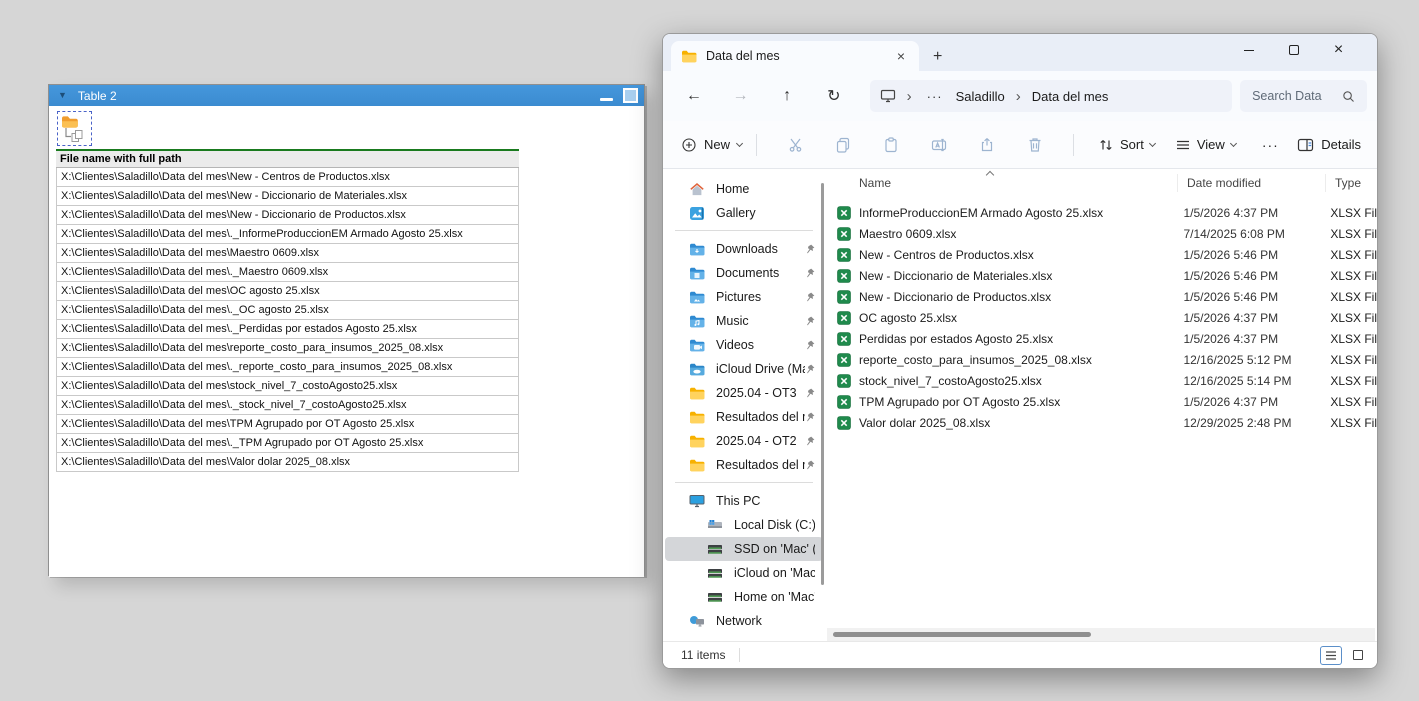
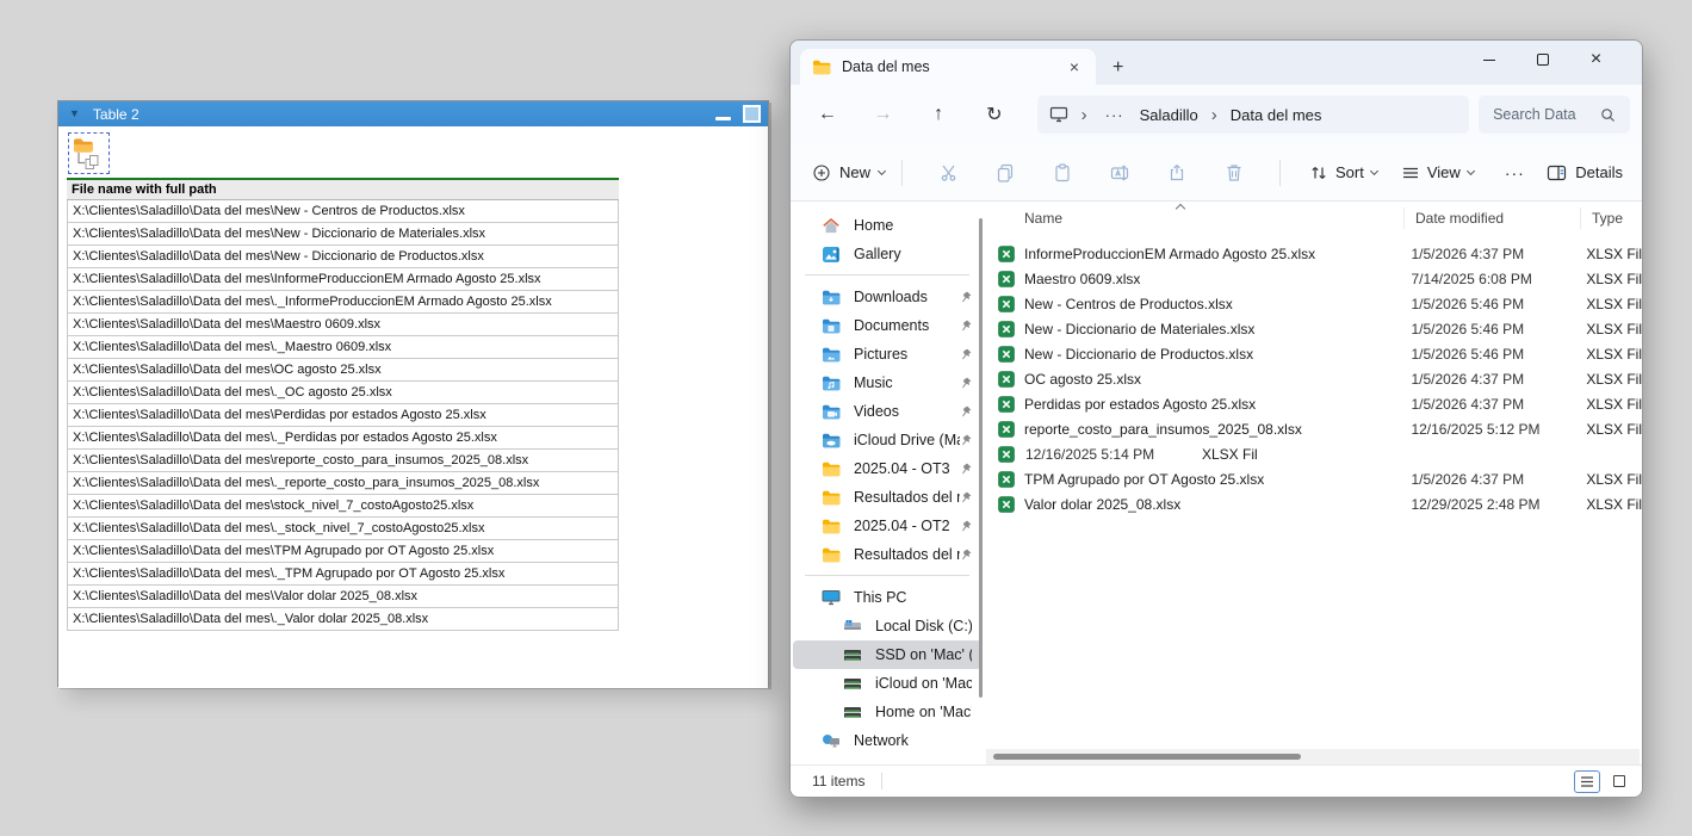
  ▼
  Table 2
  File name with full path
  X:\Clientes\Saladillo\Data del mes\New - Centros de Productos.xlsx
  X:\Clientes\Saladillo\Data del mes\New - Diccionario de Materiales.xlsx
  X:\Clientes\Saladillo\Data del mes\New - Diccionario de Productos.xlsx
+ X:\Clientes\Saladillo\Data del mes\InformeProduccionEM Armado Agosto 25.xlsx
  X:\Clientes\Saladillo\Data del mes\._InformeProduccionEM Armado Agosto 25.xlsx
  X:\Clientes\Saladillo\Data del mes\Maestro 0609.xlsx
  X:\Clientes\Saladillo\Data del mes\._Maestro 0609.xlsx
  X:\Clientes\Saladillo\Data del mes\OC agosto 25.xlsx
  X:\Clientes\Saladillo\Data del mes\._OC agosto 25.xlsx
+ X:\Clientes\Saladillo\Data del mes\Perdidas por estados Agosto 25.xlsx
  X:\Clientes\Saladillo\Data del mes\._Perdidas por estados Agosto 25.xlsx
  X:\Clientes\Saladillo\Data del mes\reporte_costo_para_insumos_2025_08.xlsx
  X:\Clientes\Saladillo\Data del mes\._reporte_costo_para_insumos_2025_08.xlsx
  X:\Clientes\Saladillo\Data del mes\stock_nivel_7_costoAgosto25.xlsx
  X:\Clientes\Saladillo\Data del mes\._stock_nivel_7_costoAgosto25.xlsx
  X:\Clientes\Saladillo\Data del mes\TPM Agrupado por OT Agosto 25.xlsx
  X:\Clientes\Saladillo\Data del mes\._TPM Agrupado por OT Agosto 25.xlsx
  X:\Clientes\Saladillo\Data del mes\Valor dolar 2025_08.xlsx
+ X:\Clientes\Saladillo\Data del mes\._Valor dolar 2025_08.xlsx
  Data del mes
  ×
  +
  ×
  ←
  →
  ↑
  ↻
  ›
  ···
  Saladillo
  ›
  Data del mes
  Search Data
  New
  Sort
  View
  ···
  Details
  Home
  Gallery
  Downloads
  Documents
  Pictures
  Music
  Videos
  iCloud Drive (M
  2025.04 - OT3
  Resultados del
  2025.04 - OT2
  Resultados del
  This PC
  Local Disk (C:)
  SSD on 'Mac' (
  iCloud on 'Mac
  Home on 'Mac
  Network
  Name
  Date modified
  Type
  InformeProduccionEM Armado Agosto 25.xlsx
  1/5/2026 4:37 PM
  XLSX Fil
  Maestro 0609.xlsx
  7/14/2025 6:08 PM
  XLSX Fil
  New - Centros de Productos.xlsx
  1/5/2026 5:46 PM
  XLSX Fil
  New - Diccionario de Materiales.xlsx
  1/5/2026 5:46 PM
  XLSX Fil
  New - Diccionario de Productos.xlsx
  1/5/2026 5:46 PM
  XLSX Fil
  OC agosto 25.xlsx
  1/5/2026 4:37 PM
  XLSX Fil
  Perdidas por estados Agosto 25.xlsx
  1/5/2026 4:37 PM
  XLSX Fil
  reporte_costo_para_insumos_2025_08.xlsx
  12/16/2025 5:12 PM
  XLSX Fil
- stock_nivel_7_costoAgosto25.xlsx
  12/16/2025 5:14 PM
  XLSX Fil
  TPM Agrupado por OT Agosto 25.xlsx
  1/5/2026 4:37 PM
  XLSX Fil
  Valor dolar 2025_08.xlsx
  12/29/2025 2:48 PM
  XLSX Fil
  11 items
